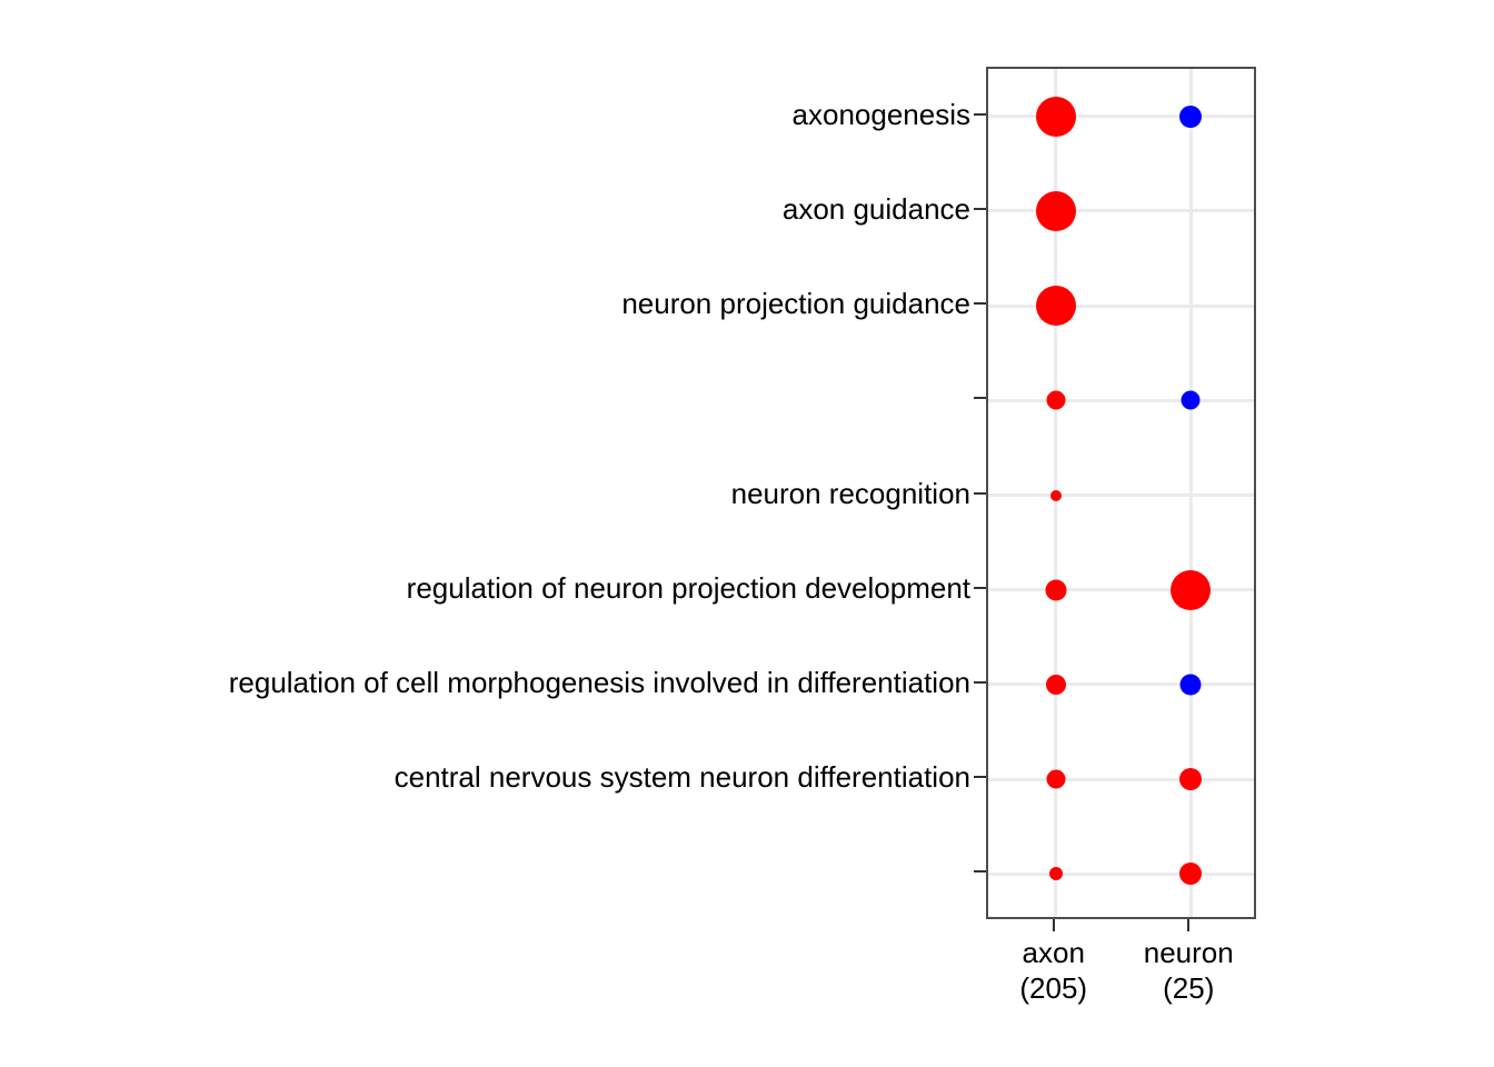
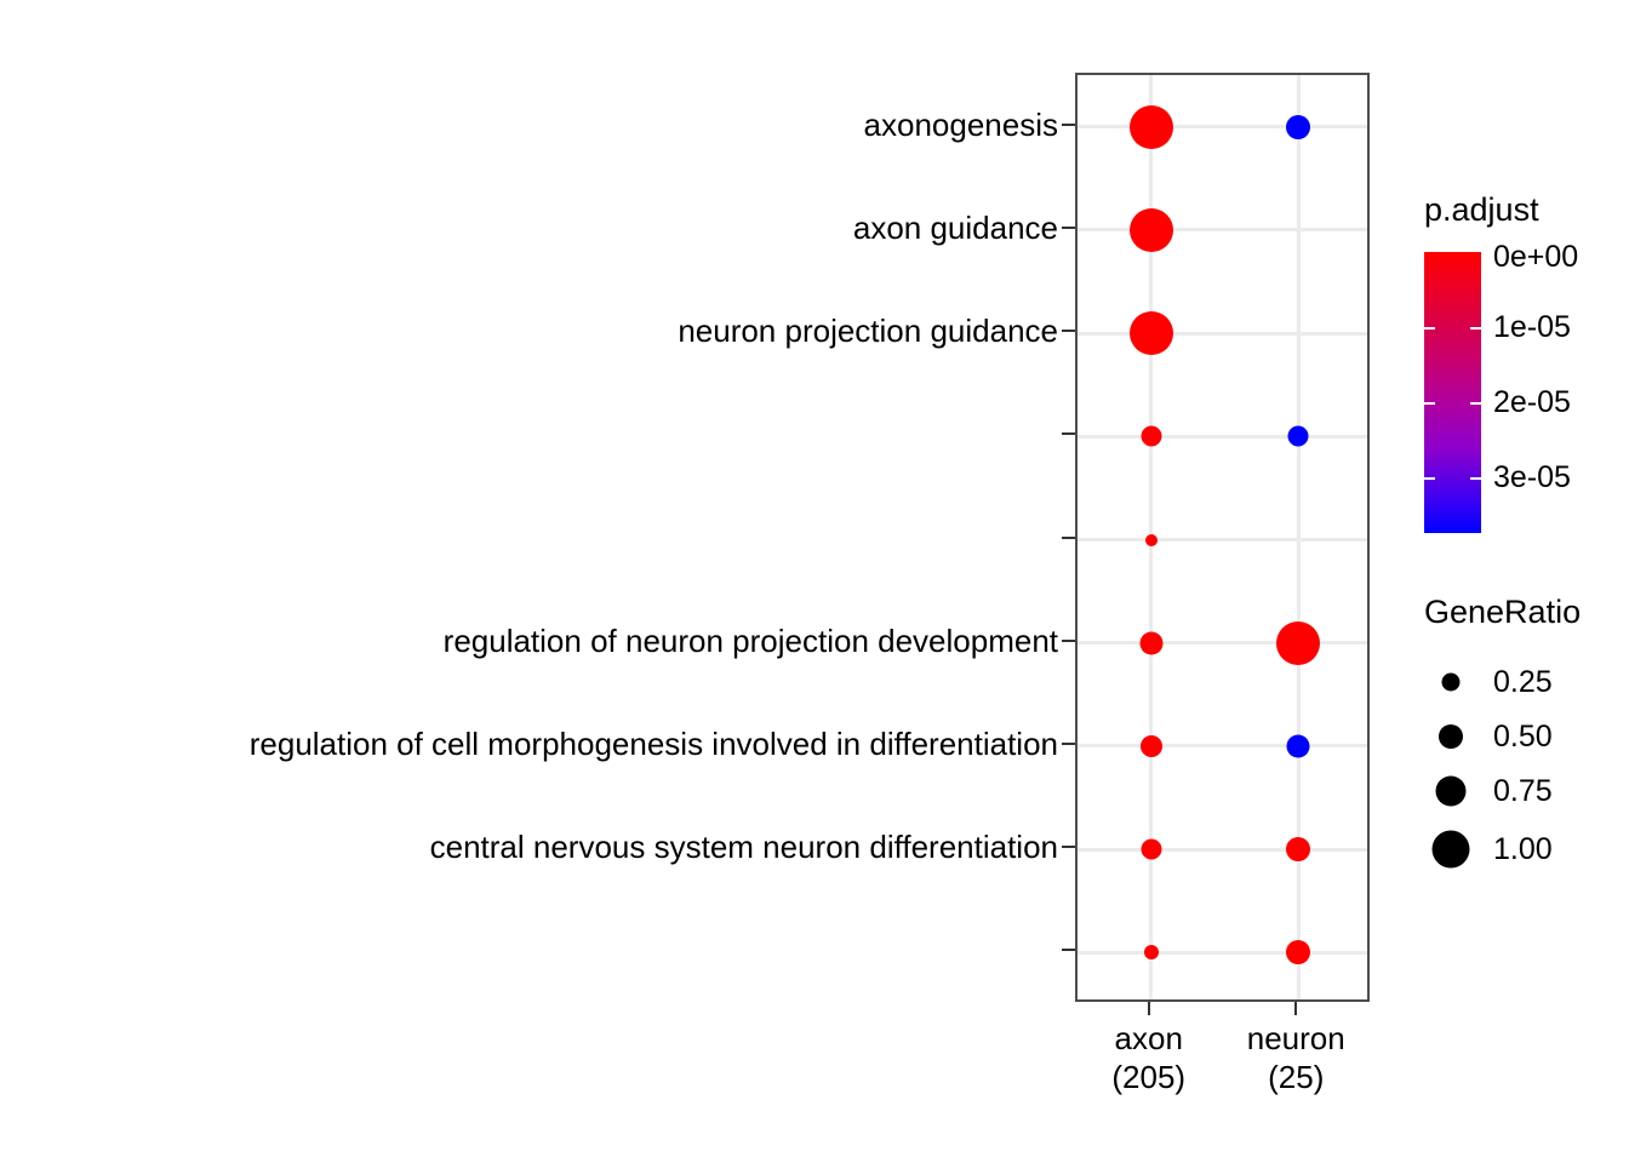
  axonogenesis
  axon guidance
  neuron projection guidance
- neuron recognition
  regulation of neuron projection development
  regulation of cell morphogenesis involved in differentiation
  central nervous system neuron differentiation
  axon
  (205)
  neuron
  (25)
+ p.adjust
+ GeneRatio
+ 0e+00
+ 1e-05
+ 2e-05
+ 3e-05
+ 0.25
+ 0.50
+ 0.75
+ 1.00
